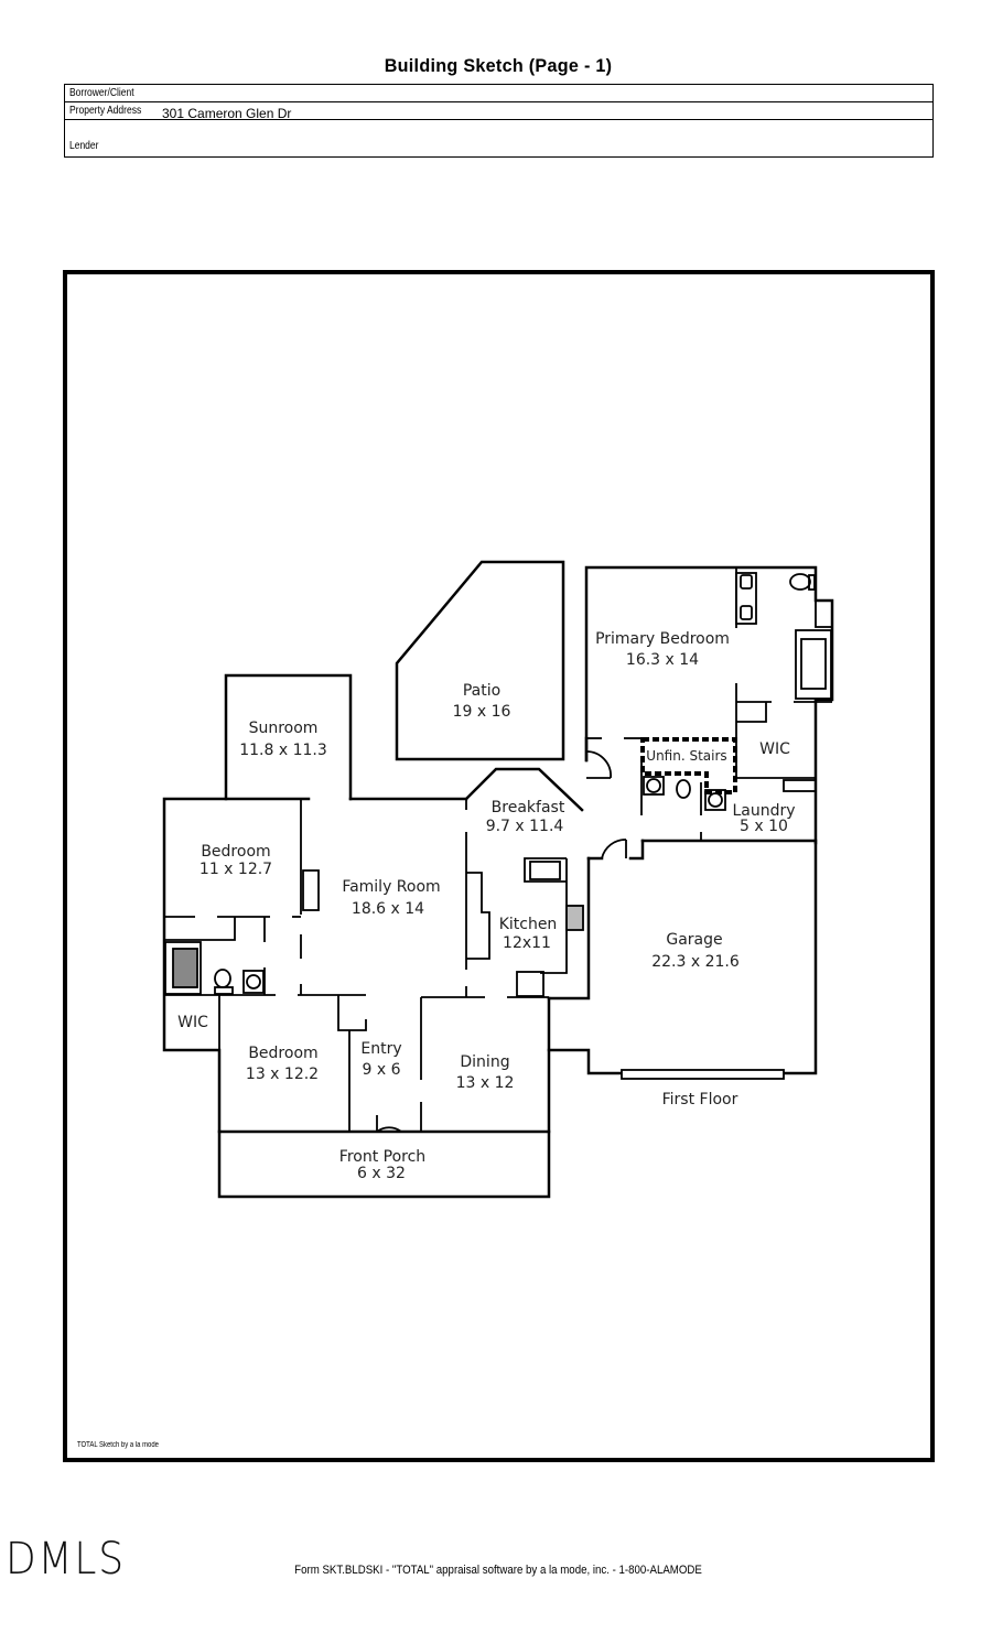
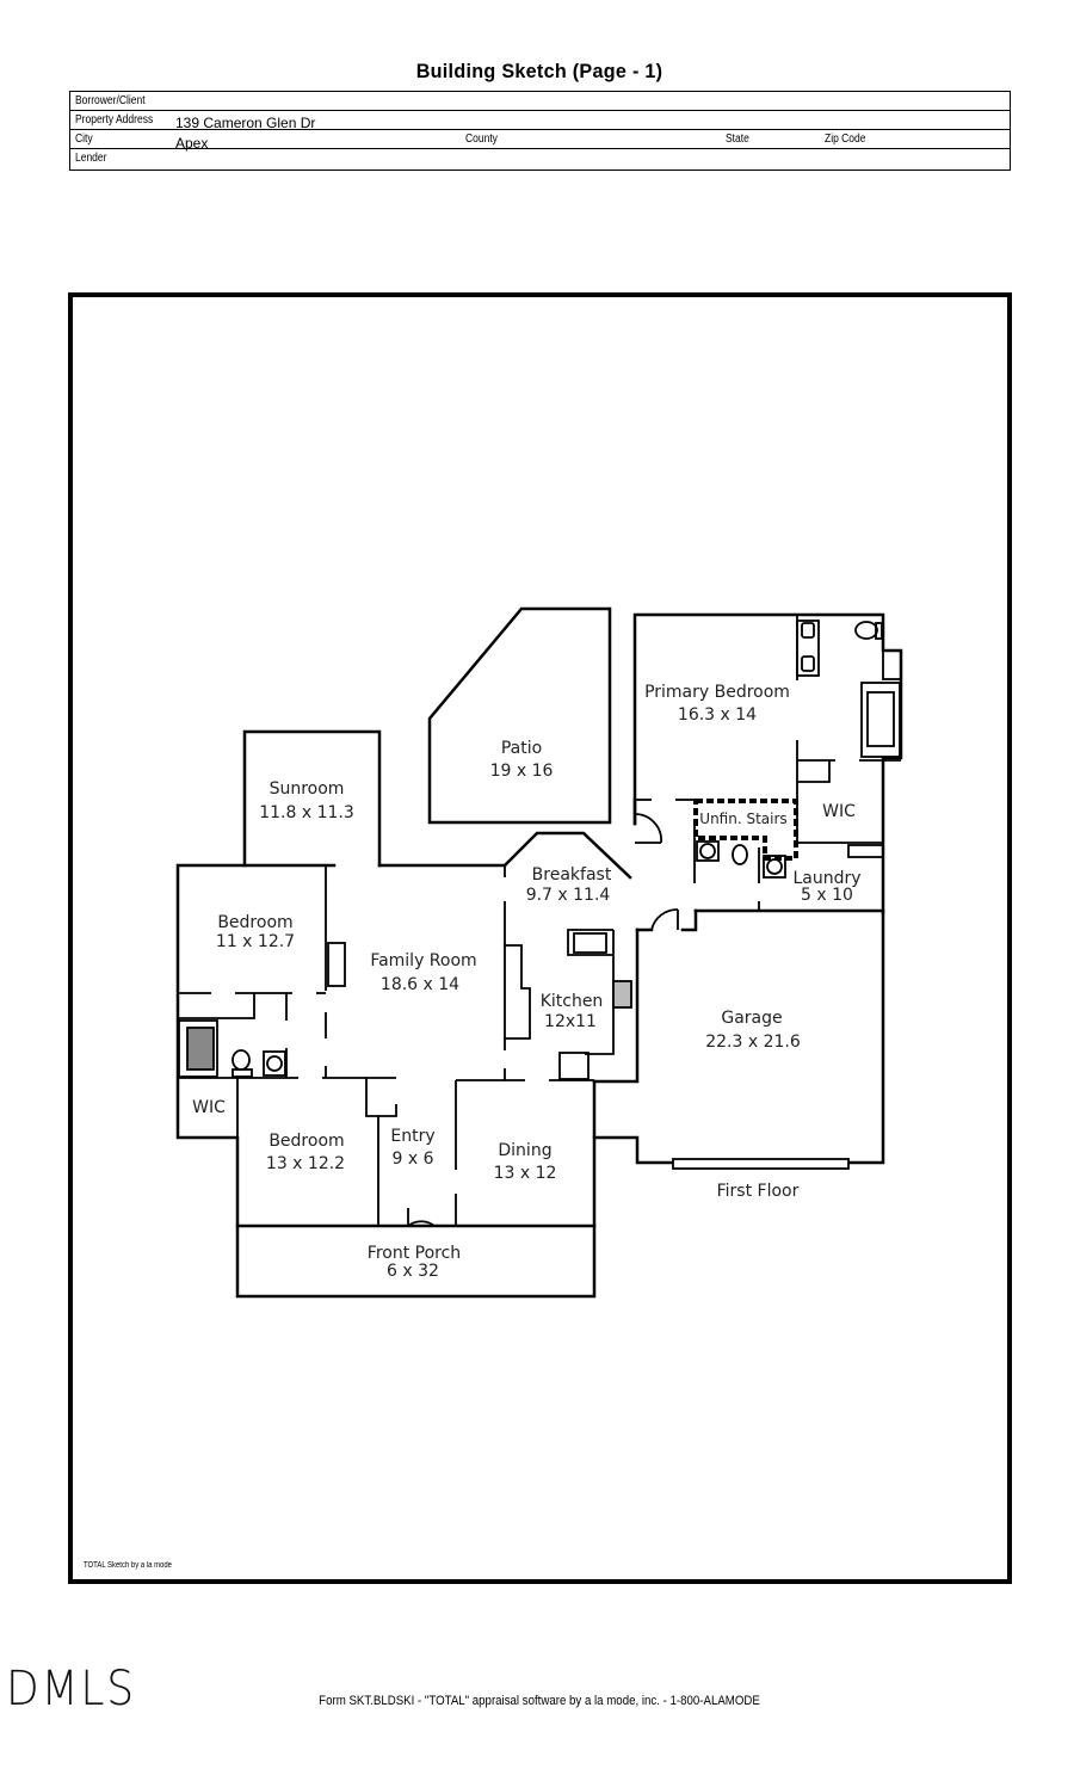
  Building Sketch (Page - 1)
  Borrower/Client
  Property Address
- 301 Cameron Glen Dr
+ 139 Cameron Glen Dr
+ City
+ Apex
+ County
+ State
+ Zip Code
  Lender
  Patio
  19 x 16
  Primary Bedroom
  16.3 x 14
  Sunroom
  11.8 x 11.3
  Unfin. Stairs
  WIC
  Breakfast
  9.7 x 11.4
  Laundry
  5 x 10
  Bedroom
  11 x 12.7
  Family Room
  18.6 x 14
  Kitchen
  12x11
  Garage
  22.3 x 21.6
  WIC
  Bedroom
  13 x 12.2
  Entry
  9 x 6
  Dining
  13 x 12
  Front Porch
  6 x 32
  First Floor
  DMLS
  Form SKT.BLDSKI - "TOTAL" appraisal software by a la mode, inc. - 1-800-ALAMODE
